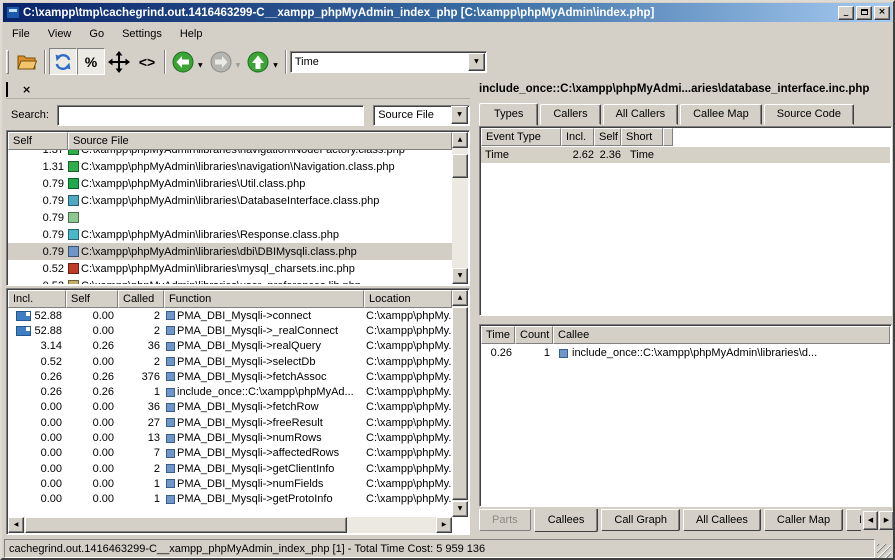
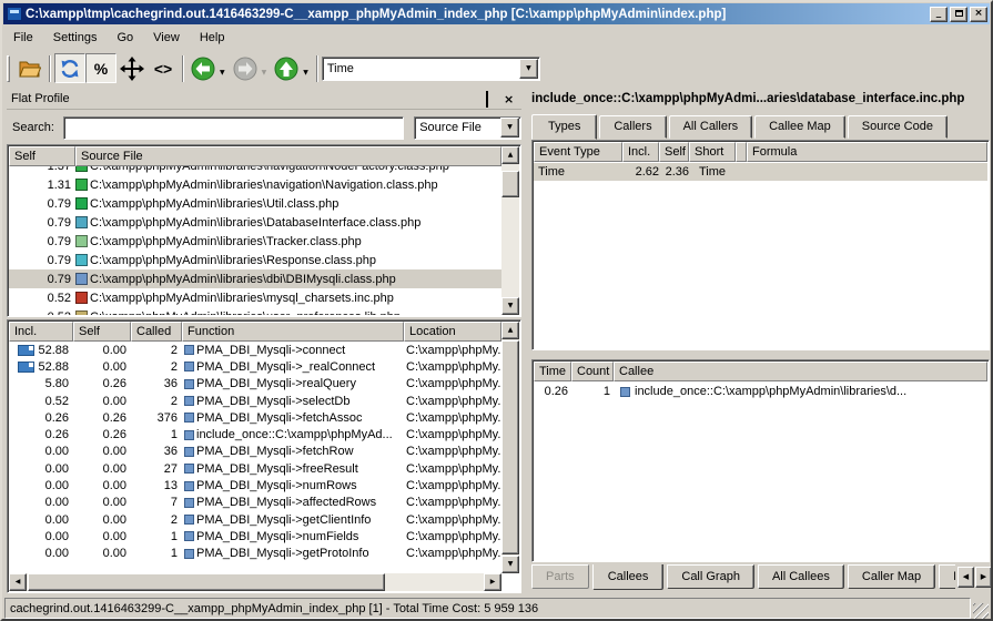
  C:\xampp\tmp\cachegrind.out.1416463299-C__xampp_phpMyAdmin_index_php [C:\xampp\phpMyAdmin\index.php]
  _
  ×
  File
- View
+ Settings
  Go
- Settings
+ View
  Help
  %
  <>
  Time
+ Flat Profile
  ×
  Search:
  Source File
  Self
  Source File
  1.37
  C:\xampp\phpMyAdmin\libraries\navigation\NodeFactory.class.php
  1.31
  C:\xampp\phpMyAdmin\libraries\navigation\Navigation.class.php
  0.79
  C:\xampp\phpMyAdmin\libraries\Util.class.php
  0.79
  C:\xampp\phpMyAdmin\libraries\DatabaseInterface.class.php
  0.79
+ C:\xampp\phpMyAdmin\libraries\Tracker.class.php
  0.79
  C:\xampp\phpMyAdmin\libraries\Response.class.php
  0.79
  C:\xampp\phpMyAdmin\libraries\dbi\DBIMysqli.class.php
  0.52
  C:\xampp\phpMyAdmin\libraries\mysql_charsets.inc.php
  Incl.
  Self
  Called
  Function
  Location
  52.88
  0.00
  2
  PMA_DBI_Mysqli->connect
  C:\xampp\phpMy.
  52.88
  0.00
  2
  PMA_DBI_Mysqli->_realConnect
  C:\xampp\phpMy.
- 3.14
+ 5.80
  0.26
  36
  PMA_DBI_Mysqli->realQuery
  C:\xampp\phpMy.
  0.52
  0.00
  2
  PMA_DBI_Mysqli->selectDb
  C:\xampp\phpMy.
  0.26
  0.26
  376
  PMA_DBI_Mysqli->fetchAssoc
  C:\xampp\phpMy.
  0.26
  0.26
  1
  include_once::C:\xampp\phpMyAd...
  C:\xampp\phpMy.
  0.00
  0.00
  36
  PMA_DBI_Mysqli->fetchRow
  C:\xampp\phpMy.
  0.00
  0.00
  27
  PMA_DBI_Mysqli->freeResult
  C:\xampp\phpMy.
  0.00
  0.00
  13
  PMA_DBI_Mysqli->numRows
  C:\xampp\phpMy.
  0.00
  0.00
  7
  PMA_DBI_Mysqli->affectedRows
  C:\xampp\phpMy.
  0.00
  0.00
  2
  PMA_DBI_Mysqli->getClientInfo
  C:\xampp\phpMy.
  0.00
  0.00
  1
  PMA_DBI_Mysqli->numFields
  C:\xampp\phpMy.
  0.00
  0.00
  1
  PMA_DBI_Mysqli->getProtoInfo
  C:\xampp\phpMy.
  include_once::C:\xampp\phpMyAdmi...aries\database_interface.inc.php
  Types
  Callers
  All Callers
  Callee Map
  Source Code
  Event Type
  Incl.
  Self
  Short
+ Formula
  Time
  2.62
  2.36
  Time
  Time
  Count
  Callee
  0.26
  1
  include_once::C:\xampp\phpMyAdmin\libraries\d...
  Parts
  Callees
  Call Graph
  All Callees
  Caller Map
  ◀
  ▶
  cachegrind.out.1416463299-C__xampp_phpMyAdmin_index_php [1] - Total Time Cost: 5 959 136
